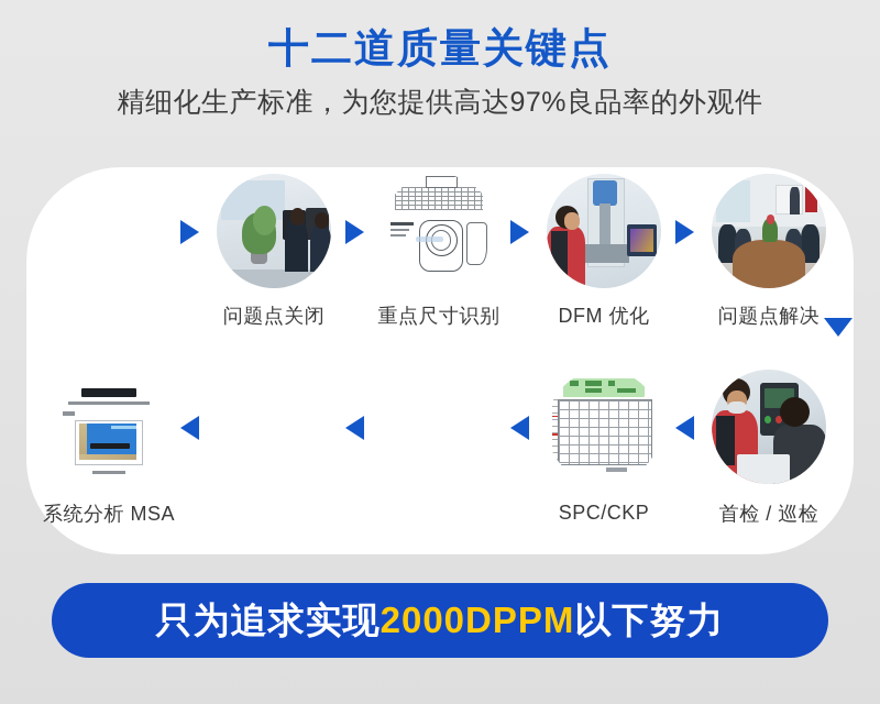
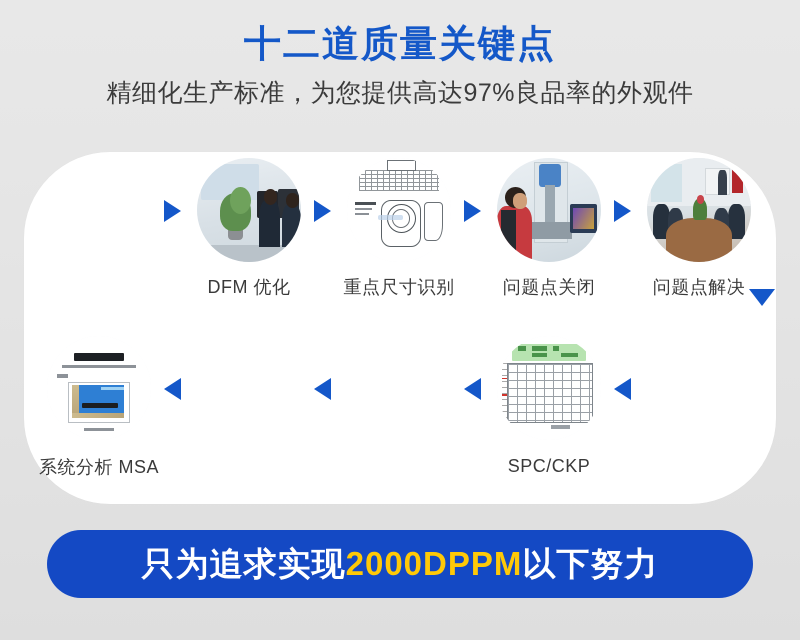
  十二道质量关键点
  精细化生产标准，为您提供高达97%良品率的外观件
- 问题点关闭
+ DFM 优化
  重点尺寸识别
- DFM 优化
+ 问题点关闭
  问题点解决
  系统分析 MSA
  SPC/CKP
- 首检 / 巡检
  只为追求实现2000DPPM以下努力
